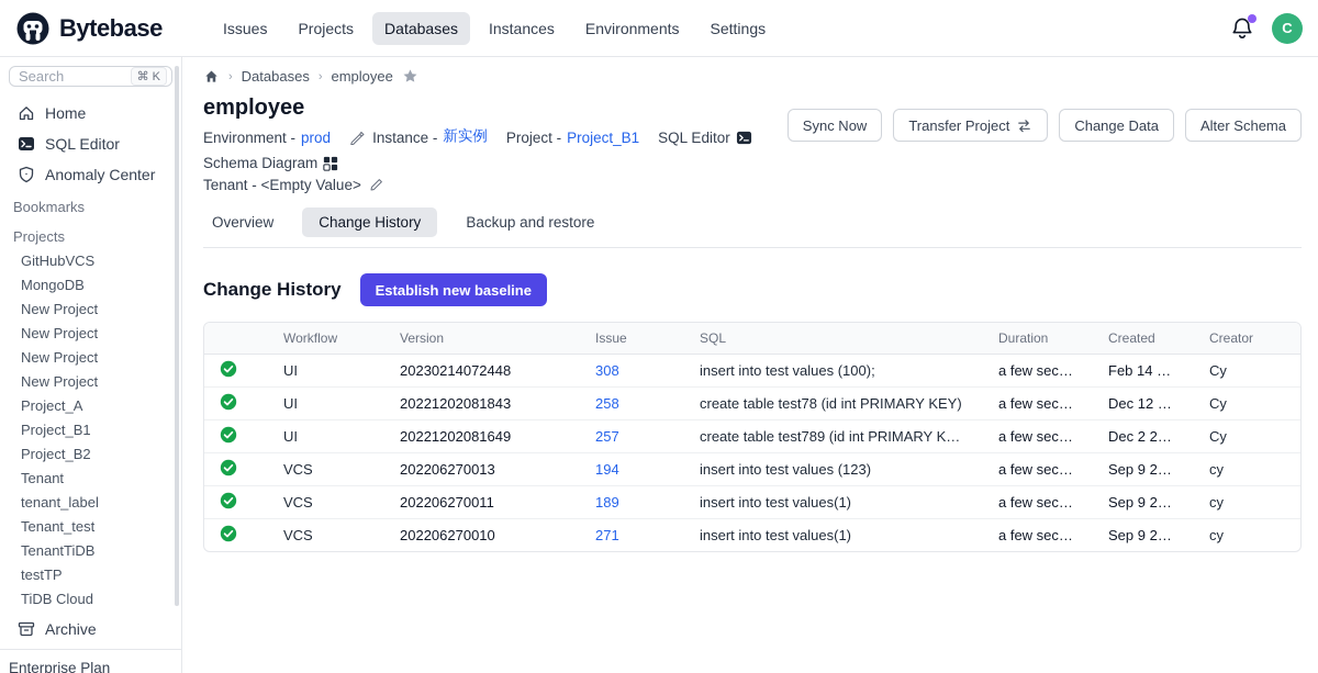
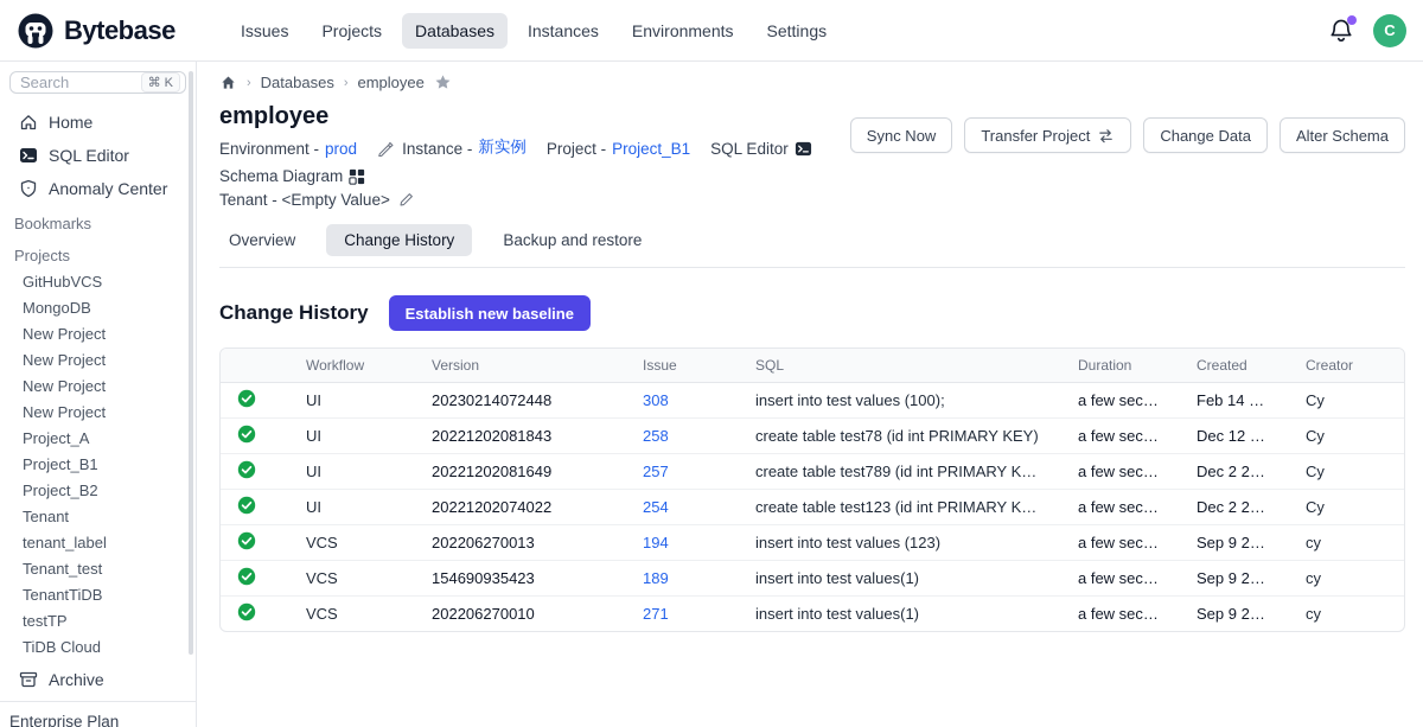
  Bytebase
  Issues
  Projects
  Databases
  Instances
  Environments
  Settings
  C
  Search
  ⌘ K
  Home
  SQL Editor
  Anomaly Center
  Bookmarks
  Projects
  GitHubVCS
  MongoDB
  New Project
  New Project
  New Project
  New Project
  Project_A
  Project_B1
  Project_B2
  Tenant
  tenant_label
  Tenant_test
  TenantTiDB
  testTP
  TiDB Cloud
  Archive
  Enterprise Plan
  ›
  Databases
  ›
  employee
  employee
  Environment -
  prod
  Instance -
  新实例
  Project -
  Project_B1
  SQL Editor
  Schema Diagram
  Tenant - <Empty Value>
  Sync Now
  Transfer Project
  Change Data
  Alter Schema
  Overview
  Change History
  Backup and restore
  Change History
  Establish new baseline
  	Workflow	Version	Issue	SQL	Duration	Created	Creator
  	UI	20230214072448	308	insert into test values (100);	a few seconds	Feb 14 15:32	Cy
  	UI	20221202081843	258	create table test78 (id int PRIMARY KEY)	a few seconds	Dec 12 2022	Cy
  	UI	20221202081649	257	create table test789 (id int PRIMARY KEY)	a few seconds	Dec 2 2022	Cy
+ 	UI	20221202074022	254	create table test123 (id int PRIMARY KEY);	a few seconds	Dec 2 2022	Cy
  	VCS	202206270013	194	insert into test values (123)	a few seconds	Sep 9 2022	cy
- 	VCS	202206270011	189	insert into test values(1)	a few seconds	Sep 9 2022	cy
+ 	VCS	154690935423	189	insert into test values(1)	a few seconds	Sep 9 2022	cy
  	VCS	202206270010	271	insert into test values(1)	a few seconds	Sep 9 2022	cy
